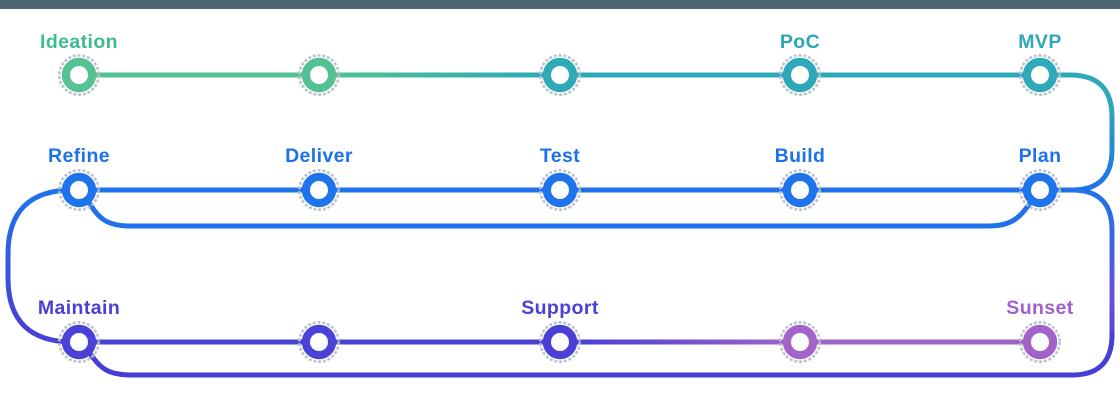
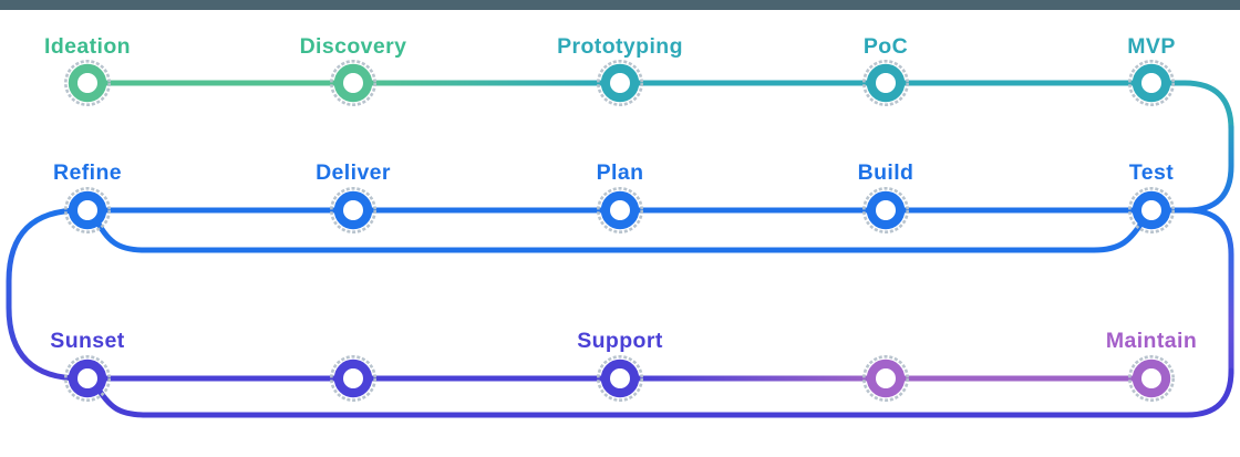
  Ideation
+ Discovery
+ Prototyping
  PoC
  MVP
  Refine
  Deliver
- Test
+ Plan
  Build
- Plan
+ Test
- Maintain
+ Sunset
  Support
- Sunset
+ Maintain
